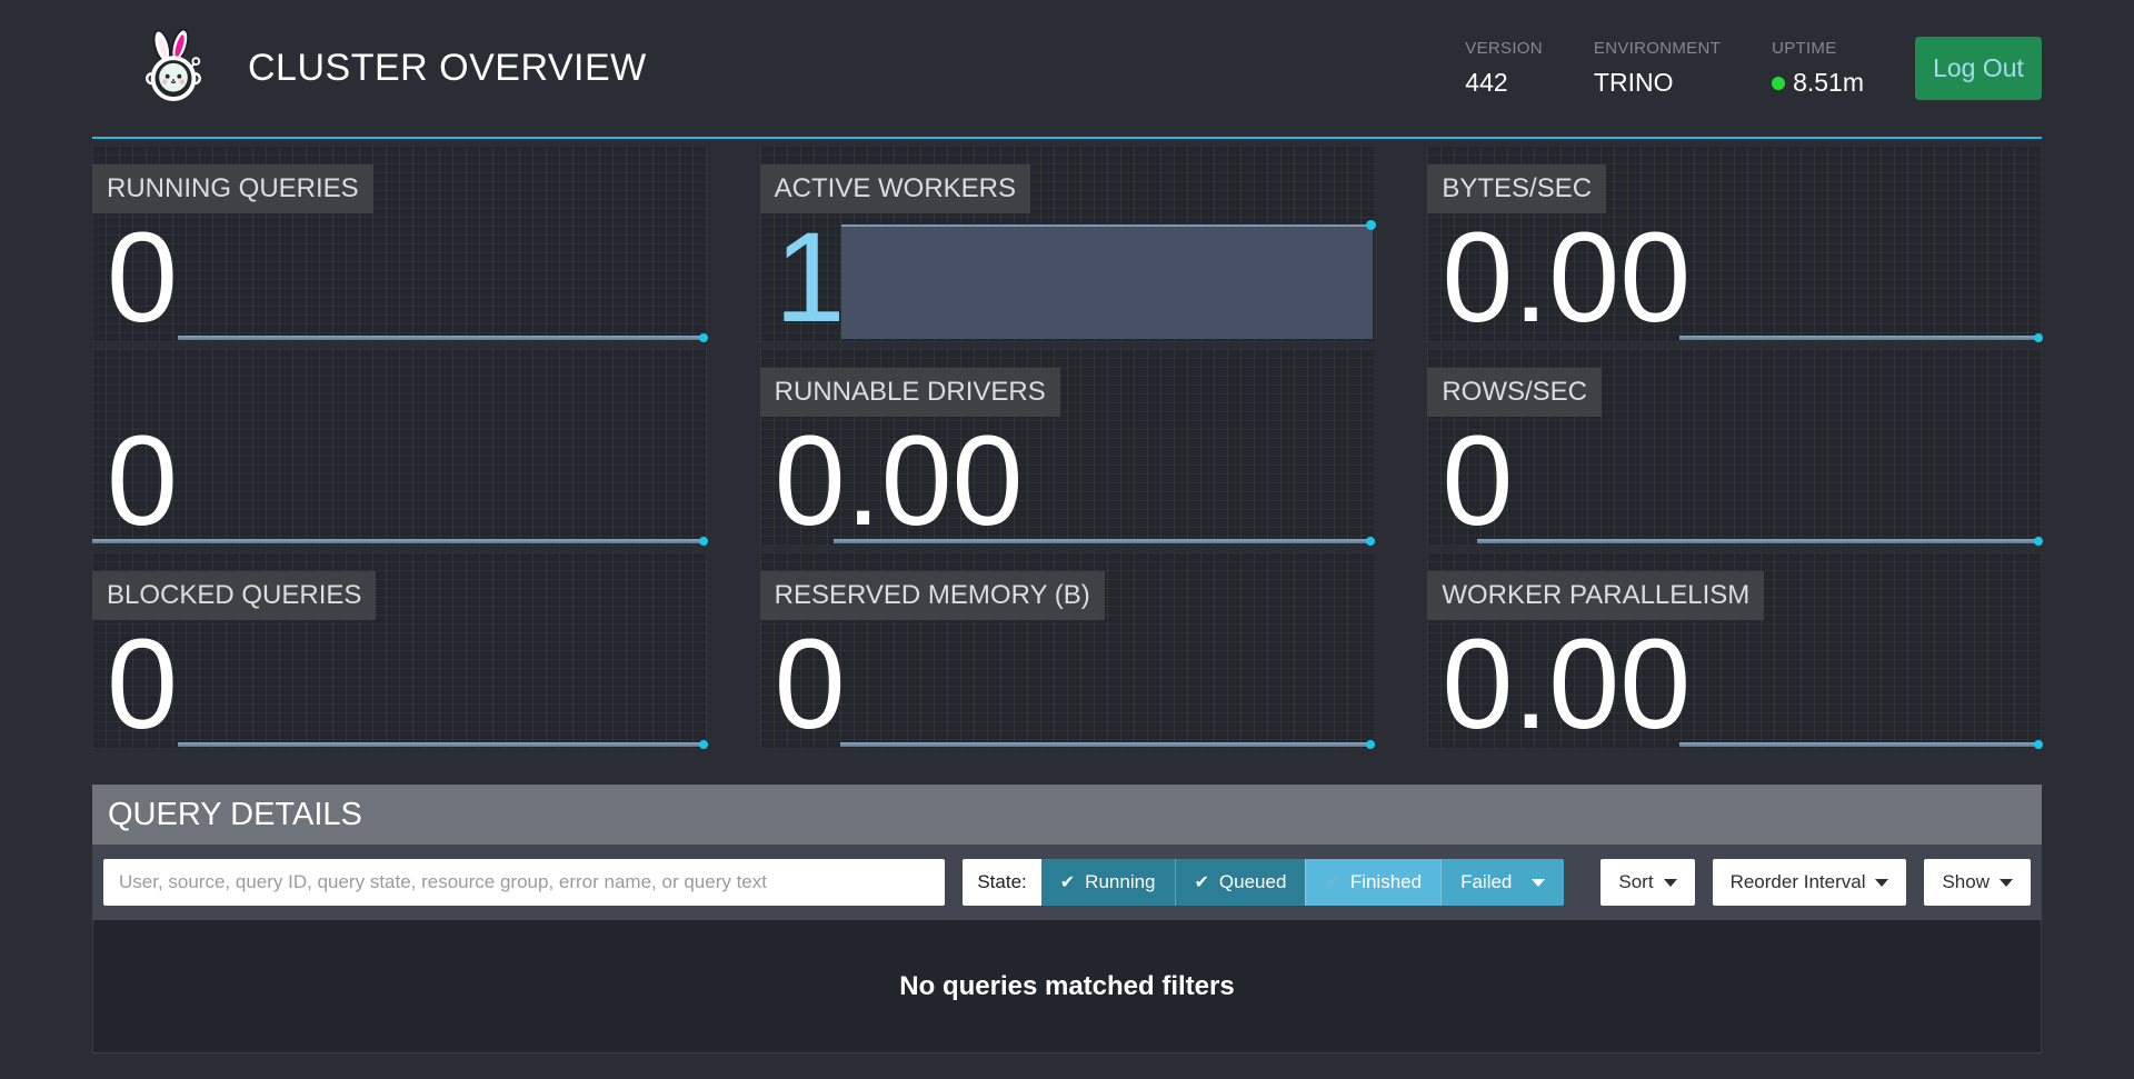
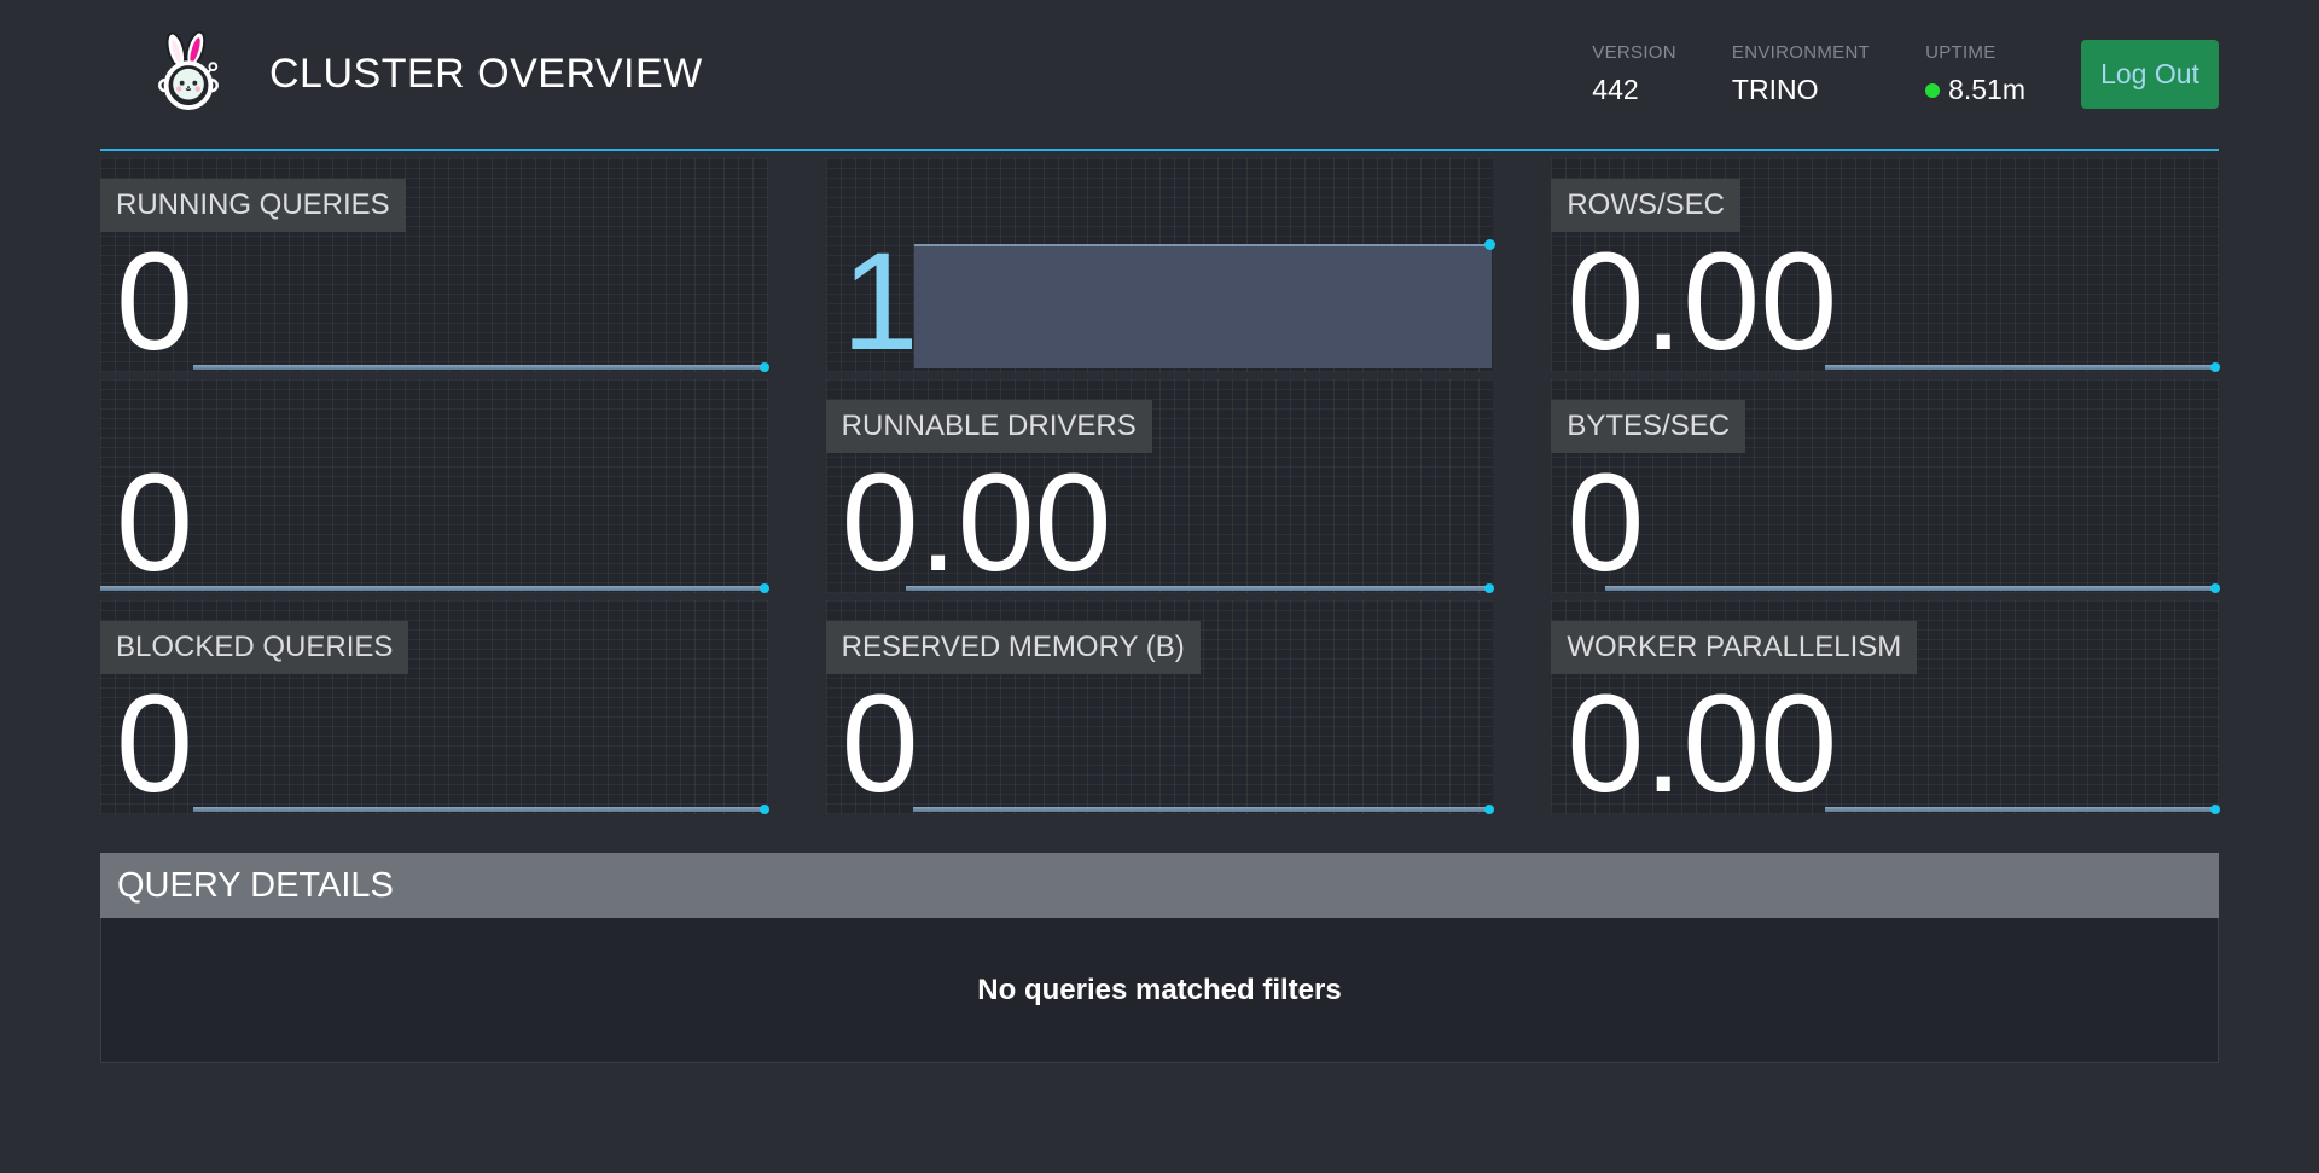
  CLUSTER OVERVIEW
  VERSION
  442
  ENVIRONMENT
  TRINO
  UPTIME
  8.51m
  Log Out
  RUNNING QUERIES
  0
- ACTIVE WORKERS
  1
- BYTES/SEC
+ ROWS/SEC
  0.00
  0
  RUNNABLE DRIVERS
  0.00
- ROWS/SEC
+ BYTES/SEC
  0
  BLOCKED QUERIES
  0
  RESERVED MEMORY (B)
  0
  WORKER PARALLELISM
  0.00
  QUERY DETAILS
- User, source, query ID, query state, resource group, error name, or query text
- State:
- Running
- Queued
- Finished
- Failed
- Sort
- Reorder Interval
- Show
  No queries matched filters
